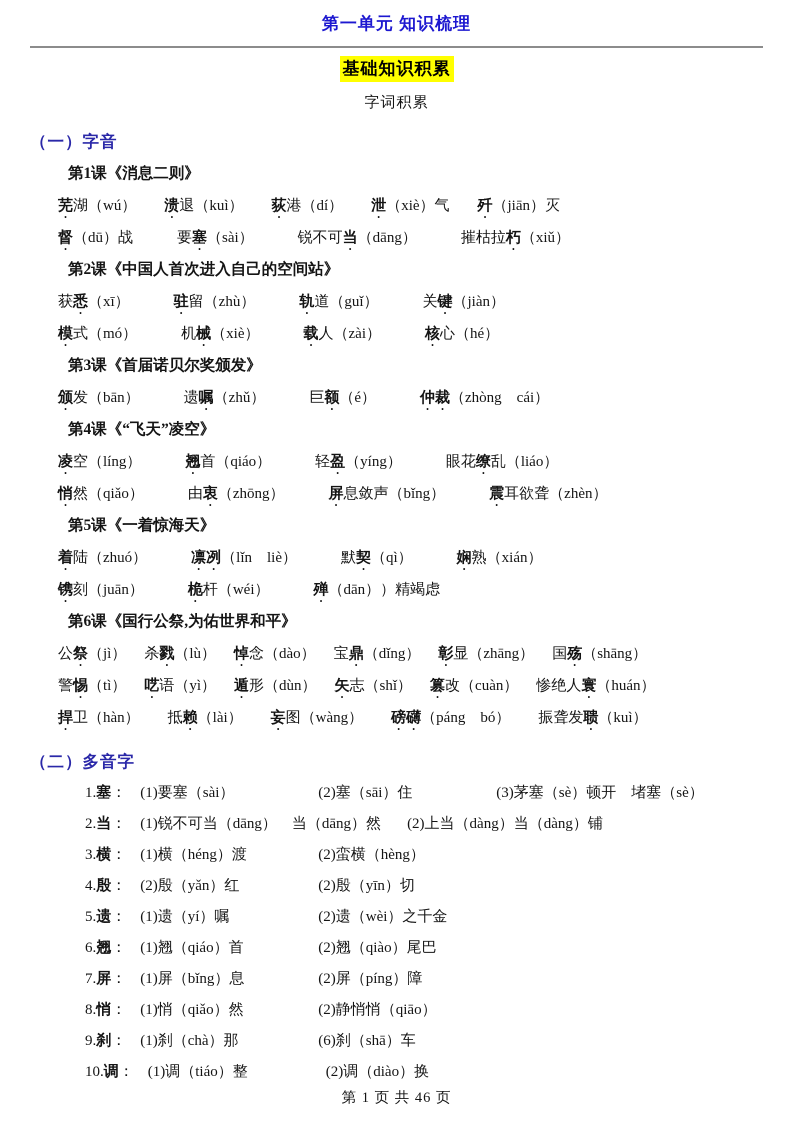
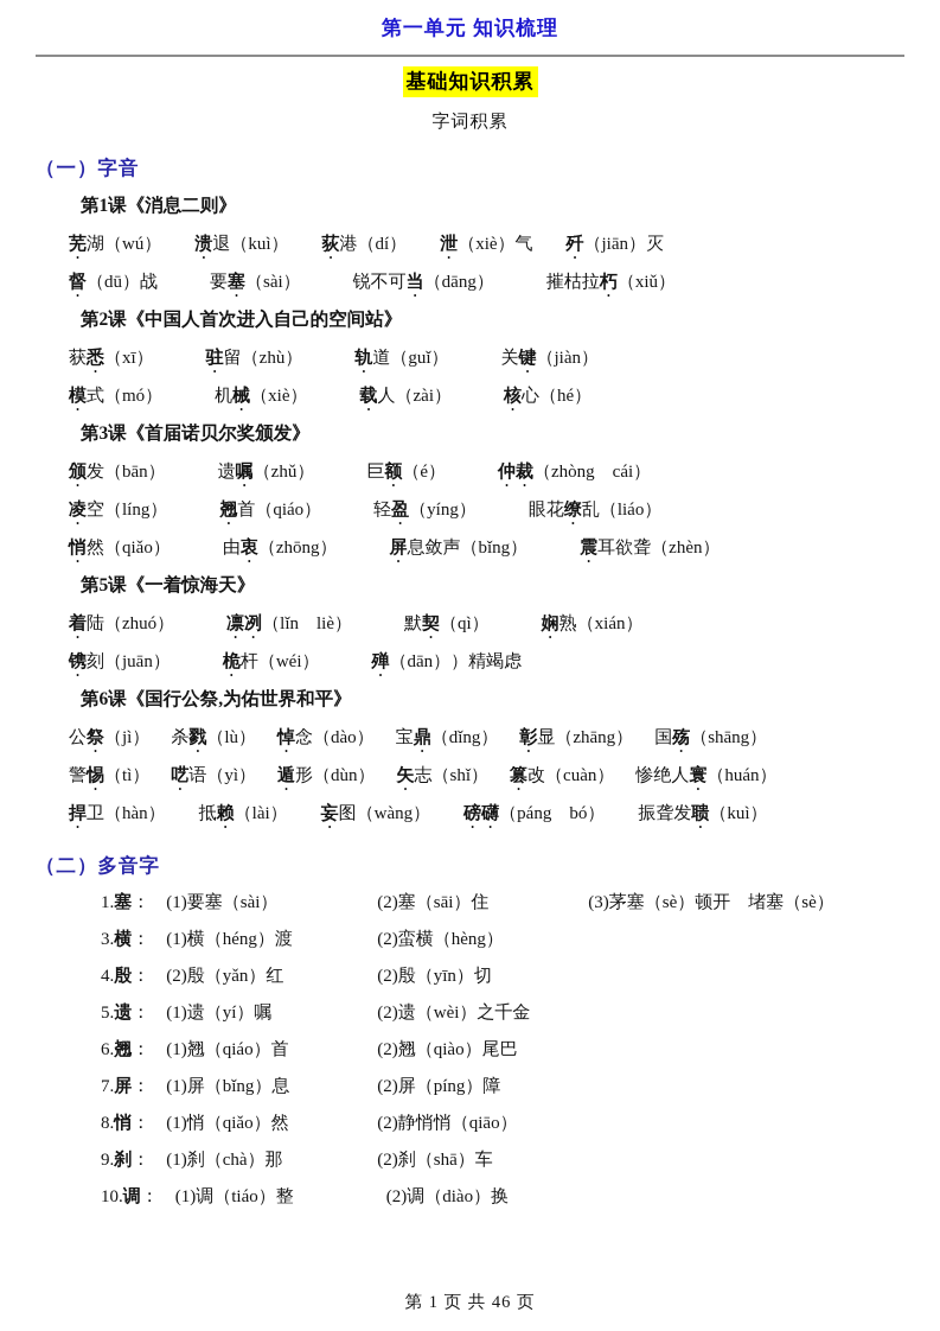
  第一单元 知识梳理
  基础知识积累
  字词积累
  （一）字音
  第1课《消息二则》
  芜湖（wú）
  溃退（kuì）
  荻港（dí）
  泄（xiè）气
  歼（jiān）灭
  督（dū）战
  要塞（sài）
  锐不可当（dāng）
  摧枯拉朽（xiǔ）
  第2课《中国人首次进入自己的空间站》
  获悉（xī）
  驻留（zhù）
  轨道（guǐ）
  关键（jiàn）
  模式（mó）
  机械（xiè）
  载人（zài）
  核心（hé）
  第3课《首届诺贝尔奖颁发》
  颁发（bān）
  遗嘱（zhǔ）
  巨额（é）
  仲裁（zhòng cái）
- 第4课《“飞天”凌空》
  凌空（líng）
  翘首（qiáo）
  轻盈（yíng）
  眼花缭乱（liáo）
  悄然（qiǎo）
  由衷（zhōng）
  屏息敛声（bǐng）
  震耳欲聋（zhèn）
  第5课《一着惊海天》
  着陆（zhuó）
  凛冽（lǐn liè）
  默契（qì）
  娴熟（xián）
  镌刻（juān）
  桅杆（wéi）
  殚（dān））精竭虑
  第6课《国行公祭,为佑世界和平》
  公祭（jì）
  杀戮（lù）
  悼念（dào）
  宝鼎（dǐng）
  彰显（zhāng）
  国殇（shāng）
  警惕（tì）
  呓语（yì）
  遁形（dùn）
  矢志（shǐ）
  篡改（cuàn）
  惨绝人寰（huán）
  捍卫（hàn）
  抵赖（lài）
  妄图（wàng）
  磅礴（páng bó）
  振聋发聩（kuì）
  （二）多音字
  1.塞： (1)要塞（sài） (2)塞（sāi）住 (3)茅塞（sè）顿开 堵塞（sè）
- 2.当： (1)锐不可当（dāng） 当（dāng）然 (2)上当（dàng）当（dàng）铺
  3.横： (1)横（héng）渡 (2)蛮横（hèng）
  4.殷： (2)殷（yǎn）红 (2)殷（yīn）切
  5.遗： (1)遗（yí）嘱 (2)遗（wèi）之千金
  6.翘： (1)翘（qiáo）首 (2)翘（qiào）尾巴
  7.屏： (1)屏（bǐng）息 (2)屏（píng）障
  8.悄： (1)悄（qiǎo）然 (2)静悄悄（qiāo）
- 9.刹： (1)刹（chà）那 (6)刹（shā）车
+ 9.刹： (1)刹（chà）那 (2)刹（shā）车
  10.调： (1)调（tiáo）整 (2)调（diào）换
  第 1 页 共 46 页
